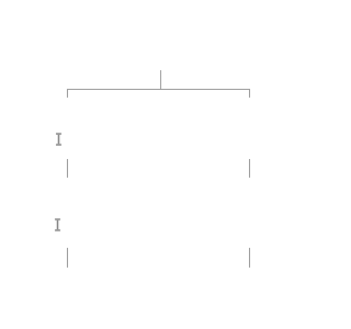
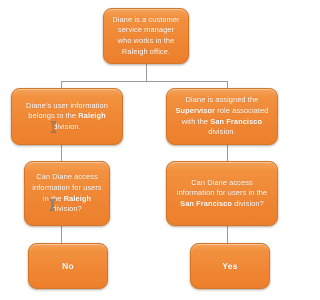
+ Diane is a customer service manager who works in the Raleigh office.
+ Diane’s user information belongs to the Raleigh division.
+ Diane is assigned the Supervisor role associated with the San Francisco division.
+ Can Diane access information for users in the Raleigh division?
+ Can Diane access information for users in the San Francisco division?
+ No
+ Yes
